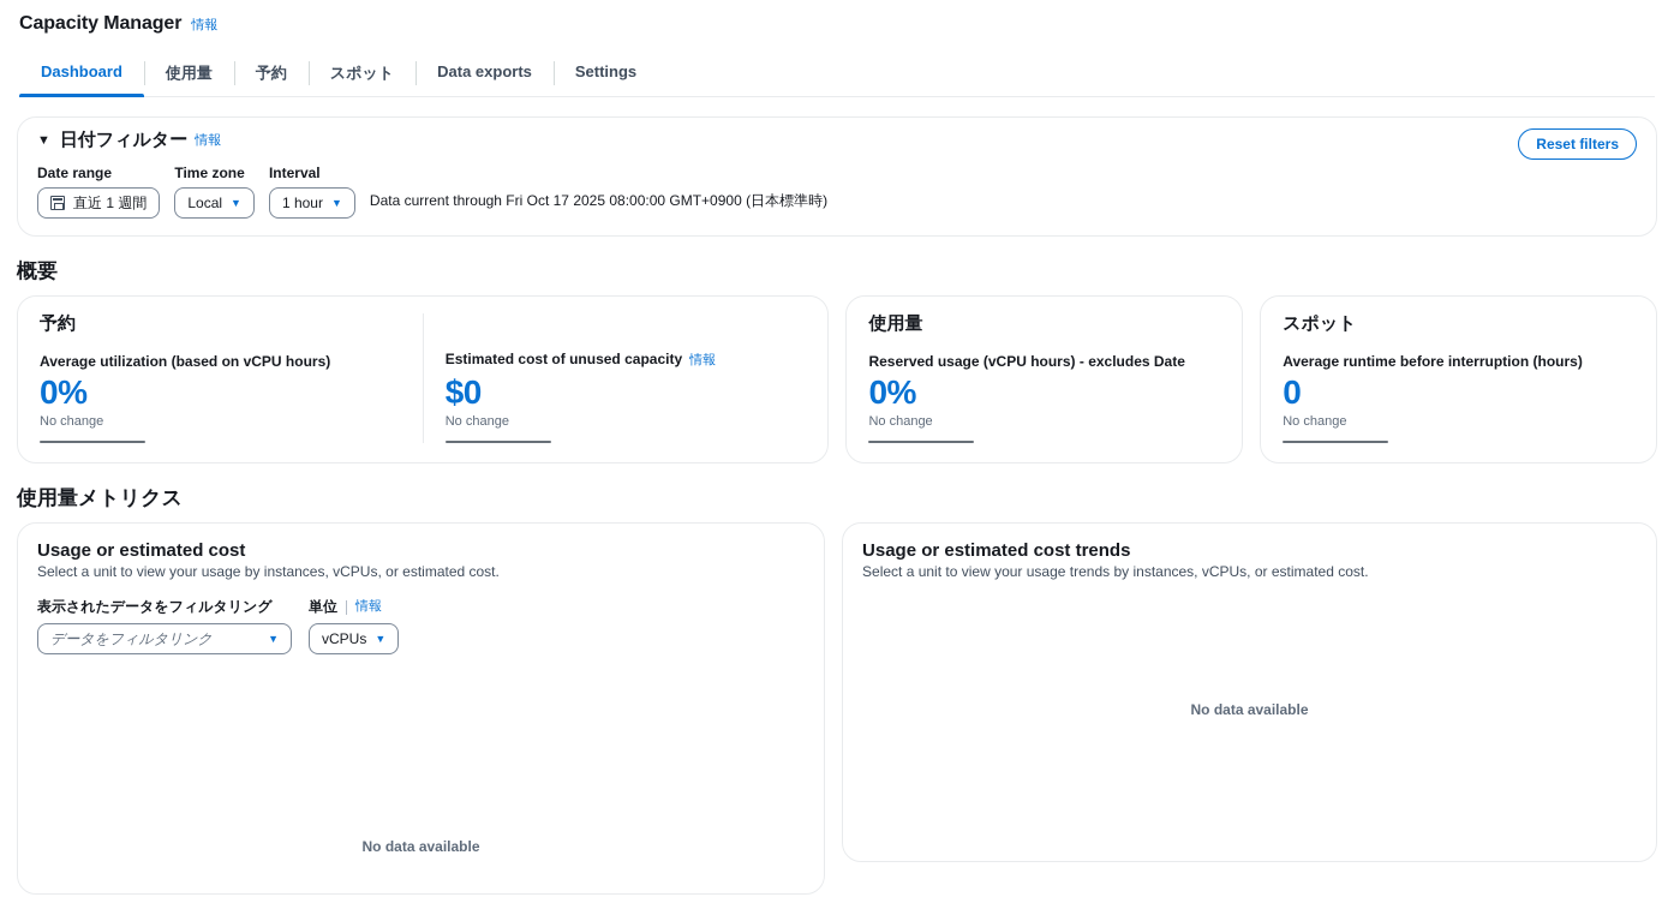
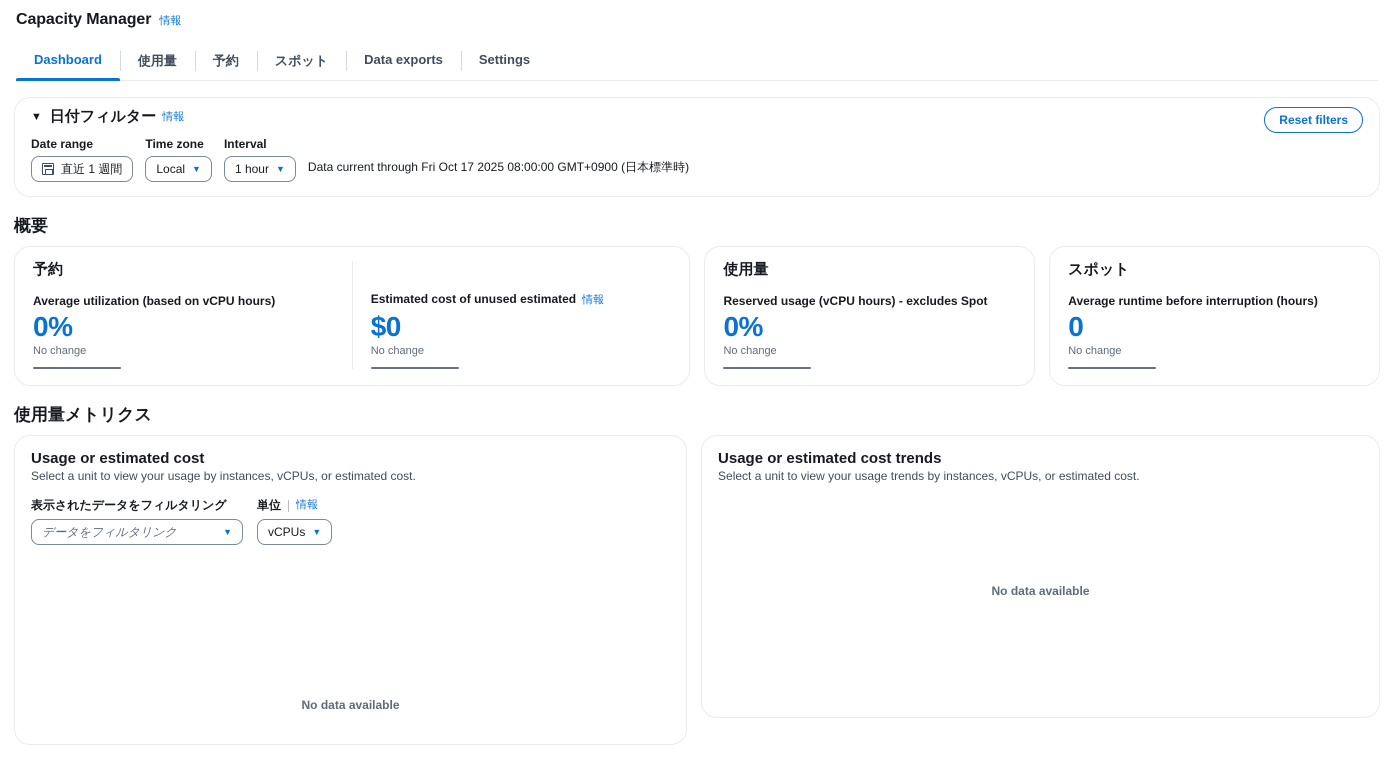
  Capacity Manager
  情報
  Dashboard
  使用量
  予約
  スポット
  Data exports
  Settings
  ▼
  日付フィルター
  情報
  Reset filters
  Date range
  直近 1 週間
  Time zone
  Local
  ▼
  Interval
  1 hour
  ▼
  Data current through Fri Oct 17 2025 08:00:00 GMT+0900 (日本標準時)
  概要
  予約
  Average utilization (based on vCPU hours)
  0%
  No change
- Estimated cost of unused capacity
+ Estimated cost of unused estimated
  情報
  $0
  No change
  使用量
- Reserved usage (vCPU hours) - excludes Date
+ Reserved usage (vCPU hours) - excludes Spot
  0%
  No change
  スポット
  Average runtime before interruption (hours)
  0
  No change
  使用量メトリクス
  Usage or estimated cost
  Select a unit to view your usage by instances, vCPUs, or estimated cost.
  表示されたデータをフィルタリング
  データをフィルタリンク
  ▼
  単位
  情報
  vCPUs
  ▼
  No data available
  Usage or estimated cost trends
  Select a unit to view your usage trends by instances, vCPUs, or estimated cost.
  No data available
